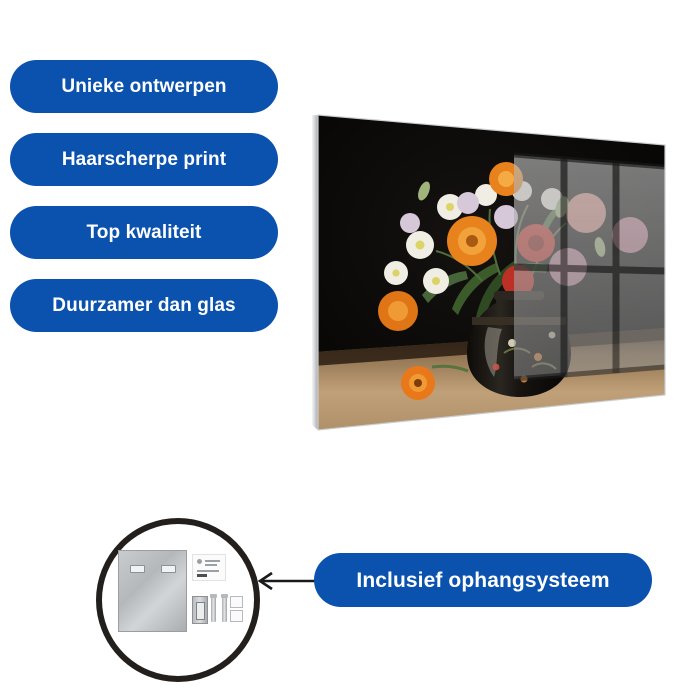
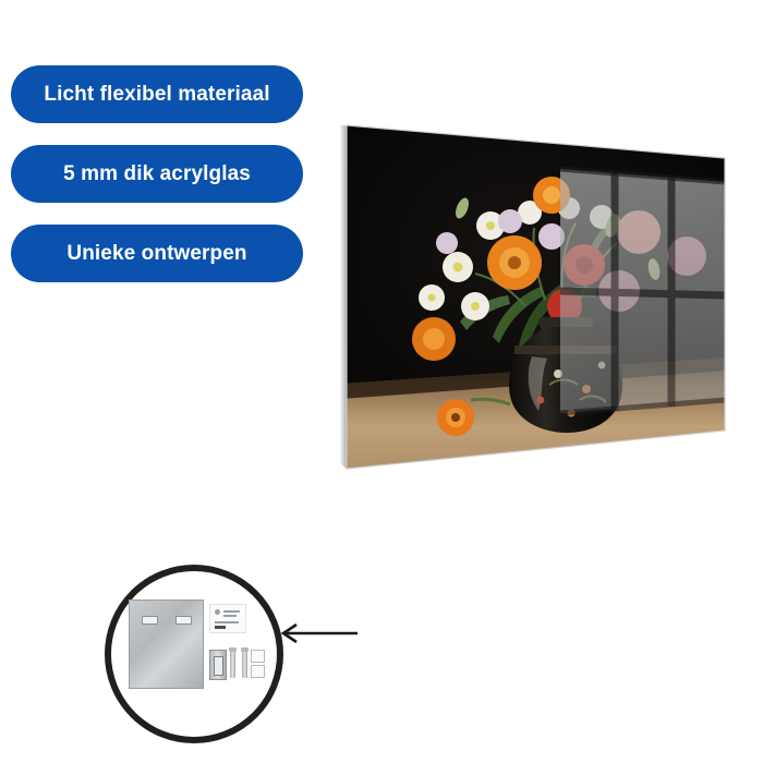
+ Licht flexibel materiaal
+ 5 mm dik acrylglas
  Unieke ontwerpen
- Haarscherpe print
- Top kwaliteit
- Duurzamer dan glas
- Inclusief ophangsysteem
